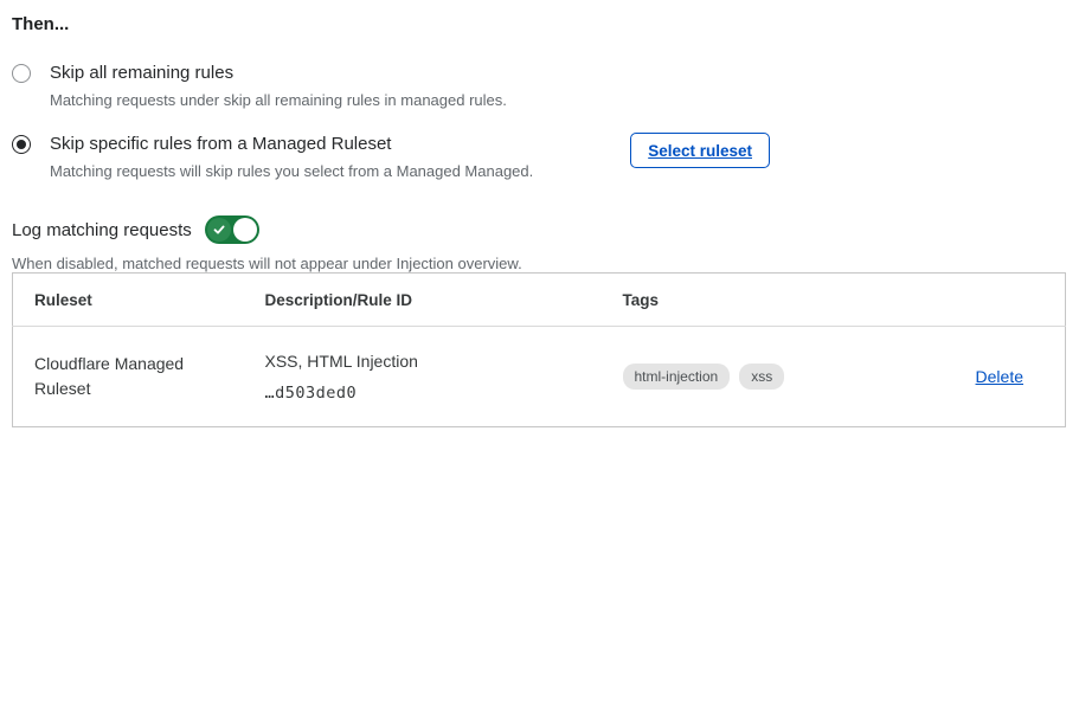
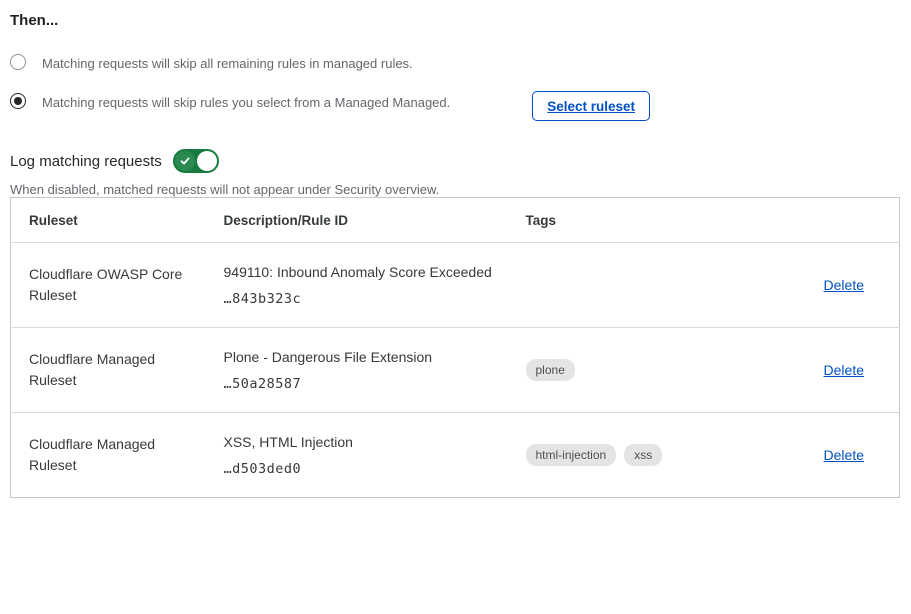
  Then...
- Skip all remaining rules
- Matching requests under skip all remaining rules in managed rules.
+ Matching requests will skip all remaining rules in managed rules.
- Skip specific rules from a Managed Ruleset
  Matching requests will skip rules you select from a Managed Managed.
  Select ruleset
  Log matching requests
- When disabled, matched requests will not appear under Injection overview.
+ When disabled, matched requests will not appear under Security overview.
  Ruleset	Description/Rule ID	Tags
+ Cloudflare OWASP Core Ruleset	949110: Inbound Anomaly Score Exceeded …843b323c		Delete
+ Cloudflare Managed Ruleset	Plone - Dangerous File Extension …50a28587	plone	Delete
  Cloudflare Managed Ruleset	XSS, HTML Injection …d503ded0	html-injection xss	Delete
